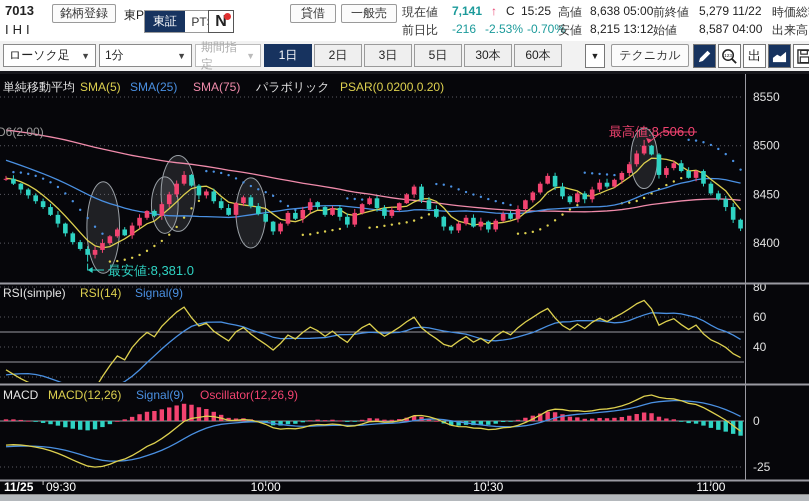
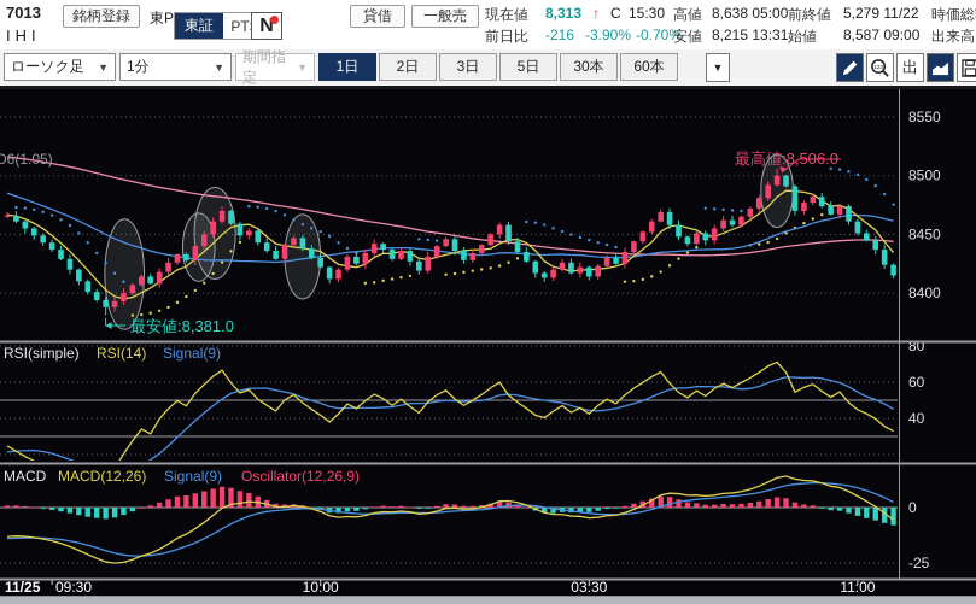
  7013
  IHI
  銘柄登録
  東P
  東証
  N
  貸借
  一般売
  現在値
- 7,141
+ 8,313
  ↑
  C
- 15:25
+ 15:30
  高値
  8,638 05:00
  前終値
  5,279 11/22
  時価総
  前日比
  -216
- -2.53%
+ -3.90%
  -0.70%
  安値
- 8,215 13:12
+ 8,215 13:31
  始値
- 8,587 04:00
+ 8,587 09:00
  出来高
  ローソク足
  ▼
  1分
  ▼
  期間指定
  ▼
  1日
  2日
  3日
  5日
  30本
  60本
  ▼
- テクニカル
  出
  8550
  8500
  8450
  8400
  最高値:8,506.0
  最安値:8,381.0
- D6(2.00)
+ D6(1.05)
  80
  60
  40
  0
  -25
  11/25
  09:30
  10:00
- 10:30
+ 03:30
  11:00
- 単純移動平均
- SMA(5)
- SMA(25)
- SMA(75)
- パラボリック
- PSAR(0.0200,0.20)
  RSI(simple)
  RSI(14)
  Signal(9)
  MACD
  MACD(12,26)
  Signal(9)
  Oscillator(12,26,9)
